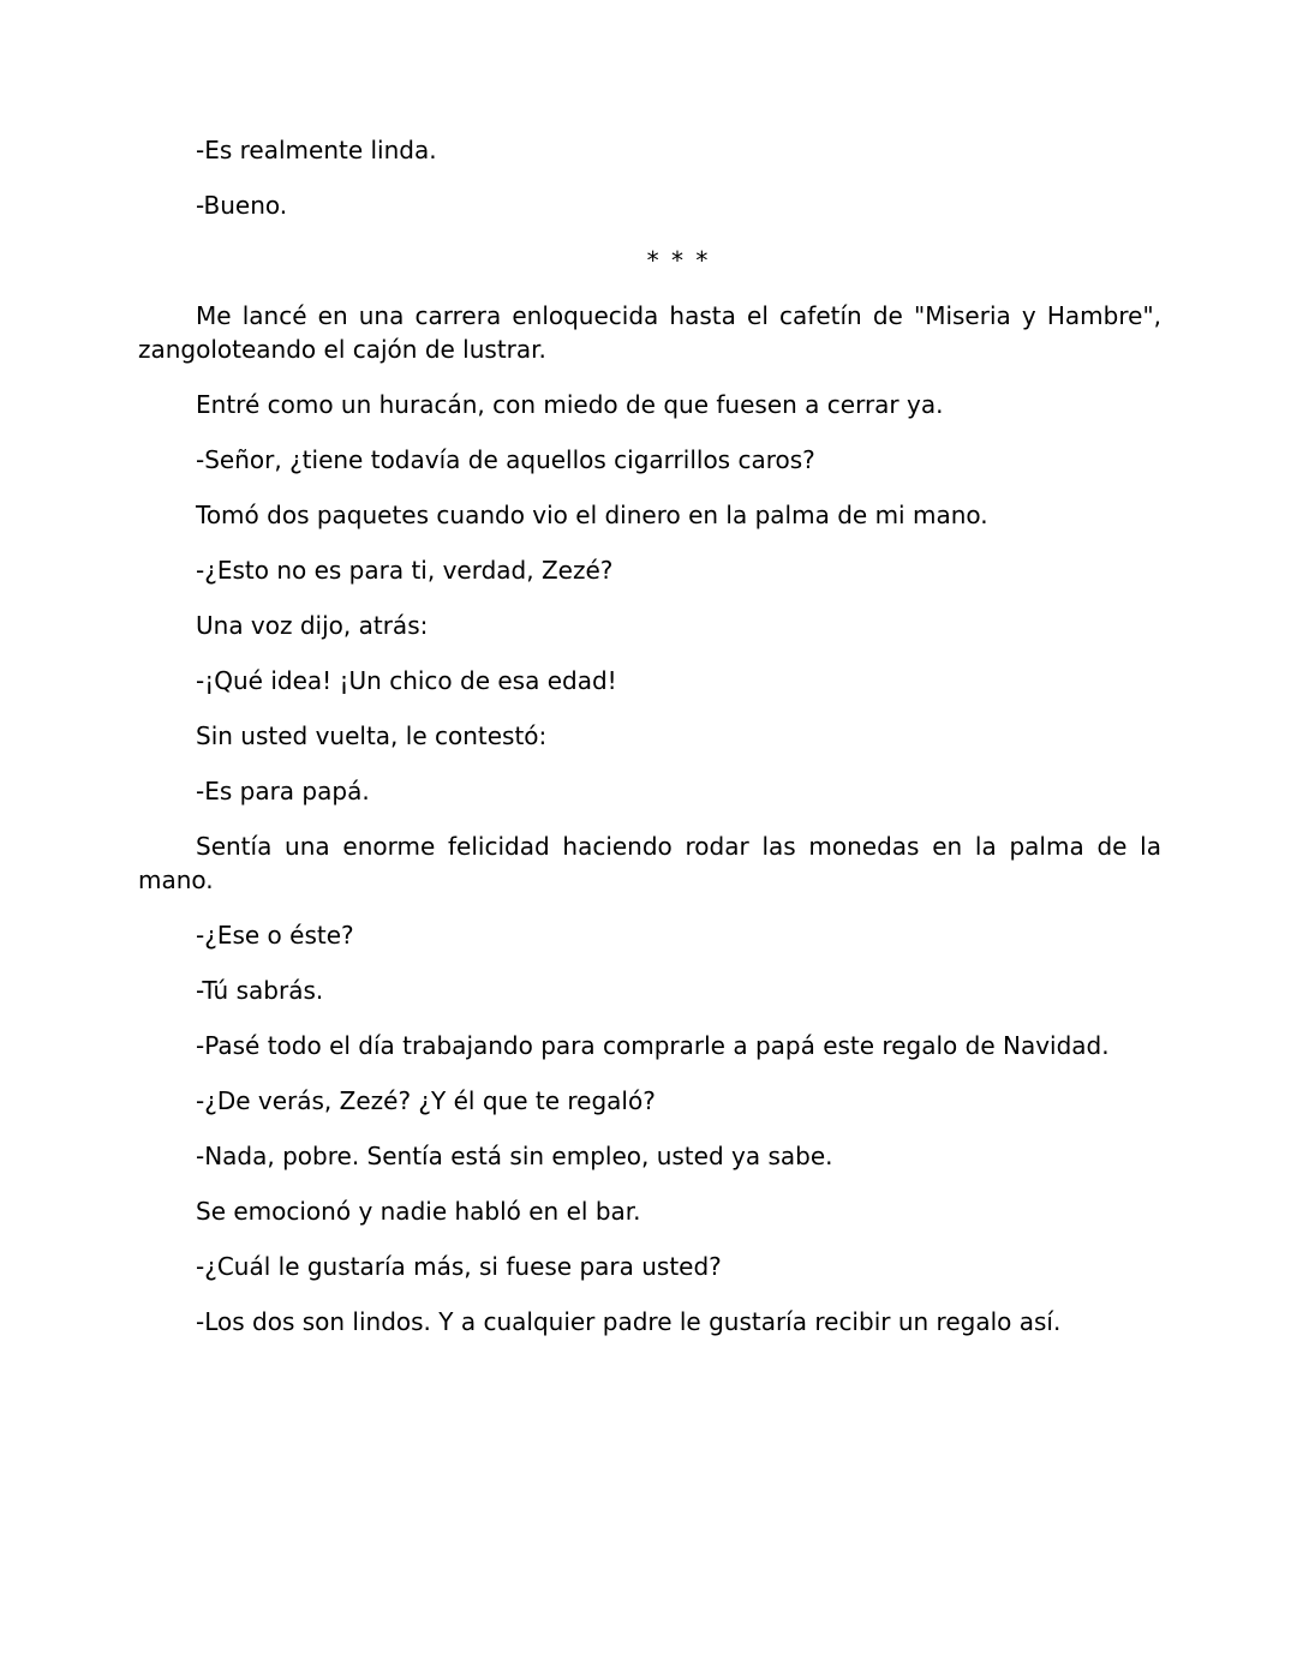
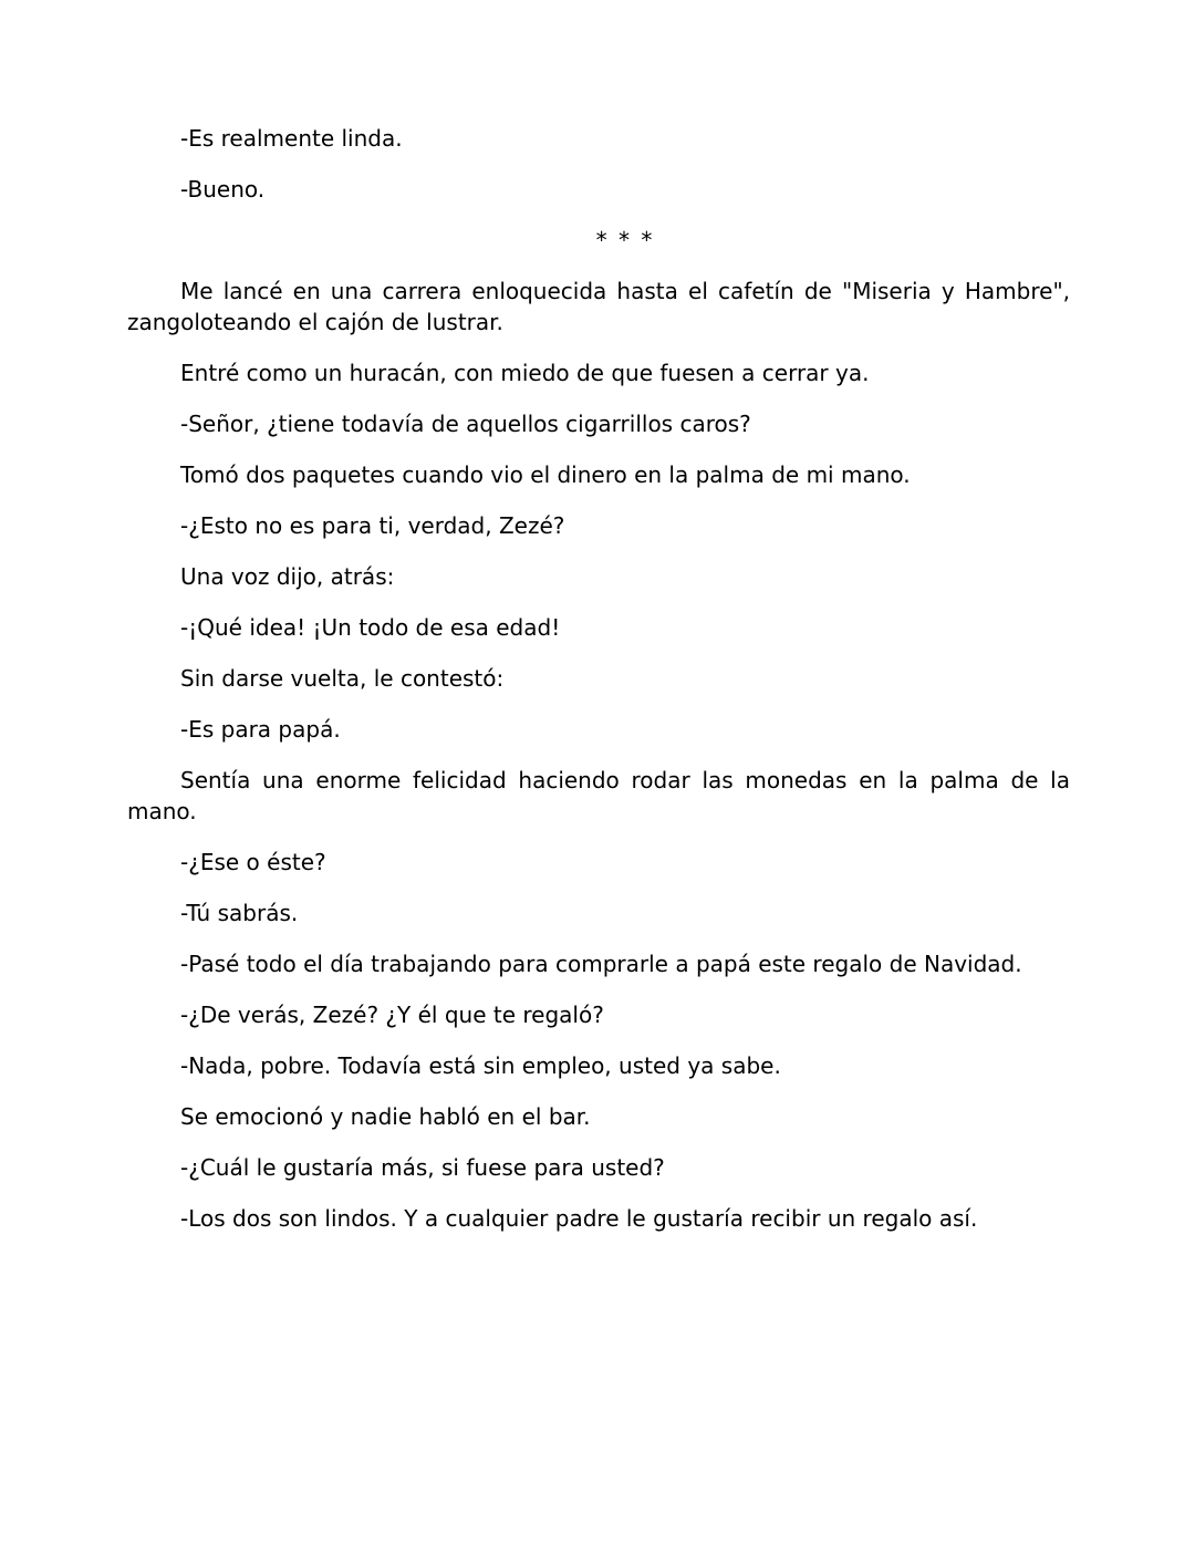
  -Es realmente linda.
  -Bueno.
  * * *
  Me lancé en una carrera enloquecida hasta el cafetín de "Miseria y Hambre", zangoloteando el cajón de lustrar.
  Entré como un huracán, con miedo de que fuesen a cerrar ya.
  -Señor, ¿tiene todavía de aquellos cigarrillos caros?
  Tomó dos paquetes cuando vio el dinero en la palma de mi mano.
  -¿Esto no es para ti, verdad, Zezé?
  Una voz dijo, atrás:
- -¡Qué idea! ¡Un chico de esa edad!
+ -¡Qué idea! ¡Un todo de esa edad!
- Sin usted vuelta, le contestó:
+ Sin darse vuelta, le contestó:
  -Es para papá.
  Sentía una enorme felicidad haciendo rodar las monedas en la palma de la mano.
  -¿Ese o éste?
  -Tú sabrás.
  -Pasé todo el día trabajando para comprarle a papá este regalo de Navidad.
  -¿De verás, Zezé? ¿Y él que te regaló?
- -Nada, pobre. Sentía está sin empleo, usted ya sabe.
+ -Nada, pobre. Todavía está sin empleo, usted ya sabe.
  Se emocionó y nadie habló en el bar.
  -¿Cuál le gustaría más, si fuese para usted?
  -Los dos son lindos. Y a cualquier padre le gustaría recibir un regalo así.
